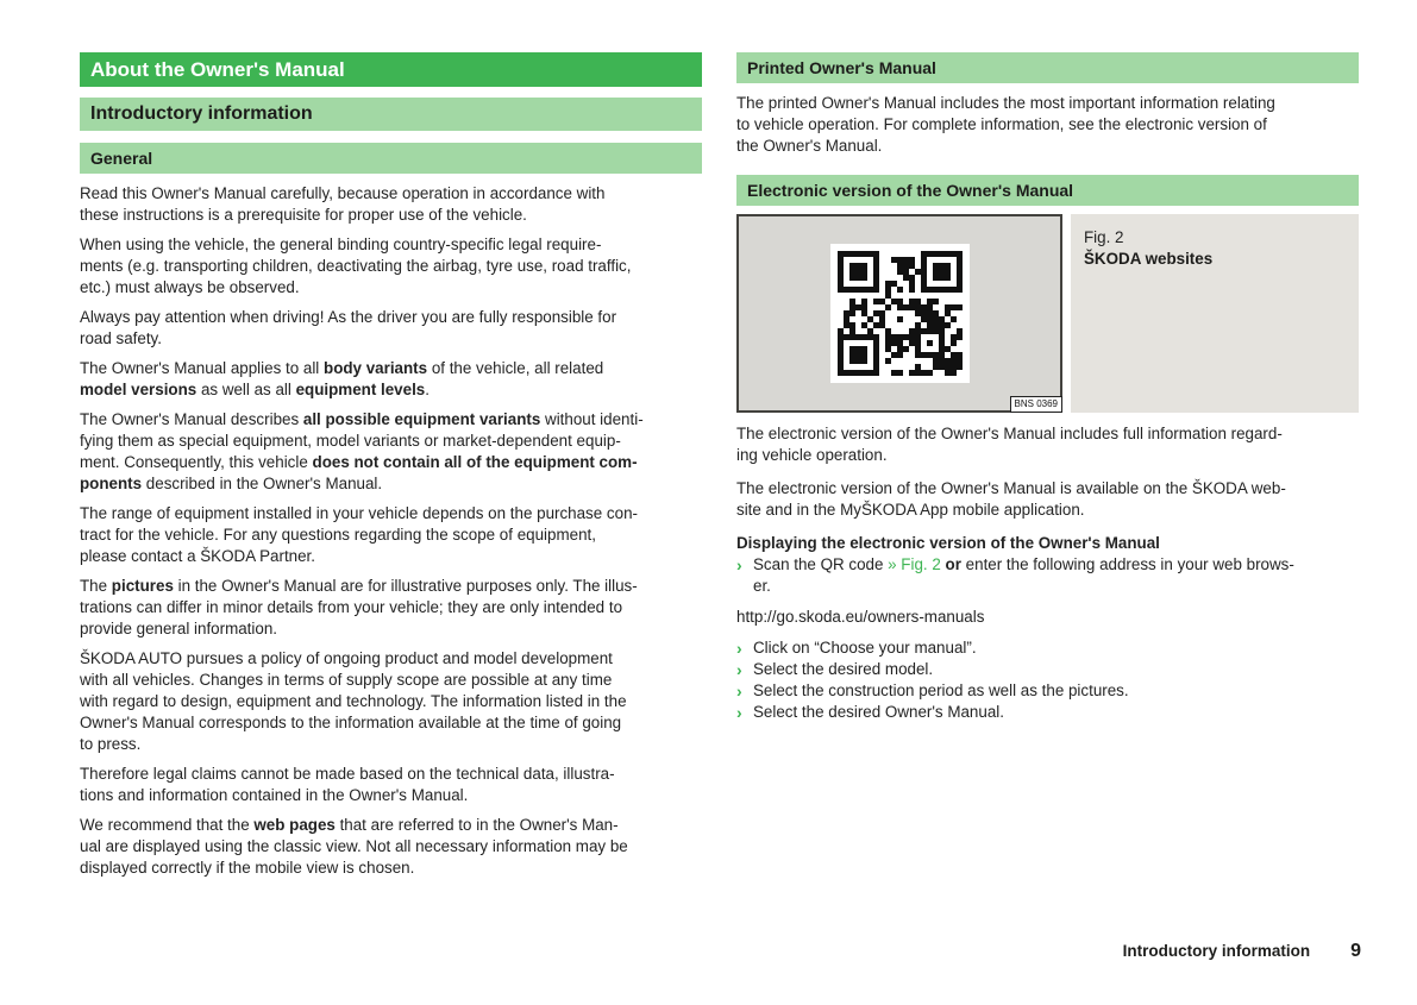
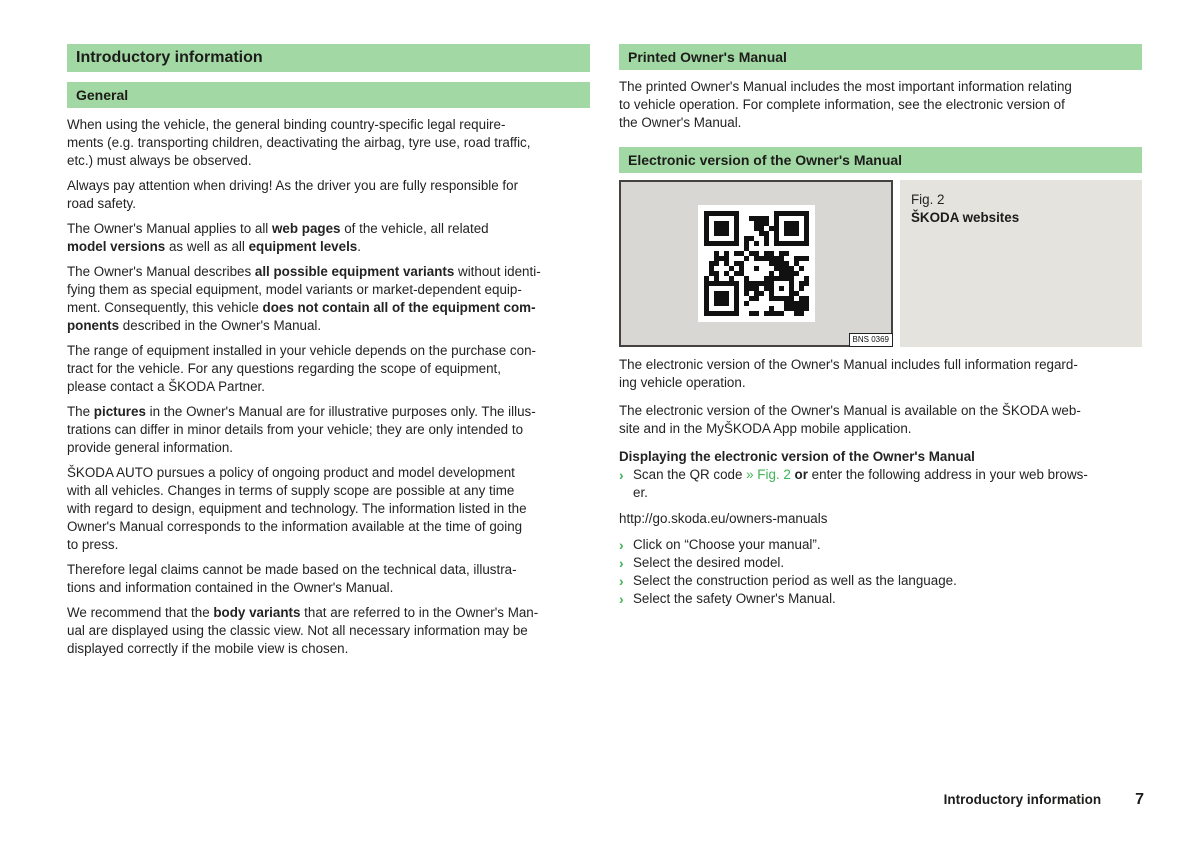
- About the Owner's Manual
  Introductory information
  General
- Read this Owner's Manual carefully, because operation in accordance with
- these instructions is a prerequisite for proper use of the vehicle.
  When using the vehicle, the general binding country-specific legal require-
  ments (e.g. transporting children, deactivating the airbag, tyre use, road traffic,
  etc.) must always be observed.
  Always pay attention when driving! As the driver you are fully responsible for
  road safety.
- The Owner's Manual applies to all body variants of the vehicle, all related
+ The Owner's Manual applies to all web pages of the vehicle, all related
  model versions as well as all equipment levels.
  The Owner's Manual describes all possible equipment variants without identi-
  fying them as special equipment, model variants or market-dependent equip-
  ment. Consequently, this vehicle does not contain all of the equipment com-
  ponents described in the Owner's Manual.
  The range of equipment installed in your vehicle depends on the purchase con-
  tract for the vehicle. For any questions regarding the scope of equipment,
  please contact a ŠKODA Partner.
  The pictures in the Owner's Manual are for illustrative purposes only. The illus-
  trations can differ in minor details from your vehicle; they are only intended to
  provide general information.
  ŠKODA AUTO pursues a policy of ongoing product and model development
  with all vehicles. Changes in terms of supply scope are possible at any time
  with regard to design, equipment and technology. The information listed in the
  Owner's Manual corresponds to the information available at the time of going
  to press.
  Therefore legal claims cannot be made based on the technical data, illustra-
  tions and information contained in the Owner's Manual.
- We recommend that the web pages that are referred to in the Owner's Man-
+ We recommend that the body variants that are referred to in the Owner's Man-
  ual are displayed using the classic view. Not all necessary information may be
  displayed correctly if the mobile view is chosen.
  Printed Owner's Manual
  The printed Owner's Manual includes the most important information relating
  to vehicle operation. For complete information, see the electronic version of
  the Owner's Manual.
  Electronic version of the Owner's Manual
  BNS 0369
  Fig. 2
  ŠKODA websites
  The electronic version of the Owner's Manual includes full information regard-
  ing vehicle operation.
  The electronic version of the Owner's Manual is available on the ŠKODA web-
  site and in the MyŠKODA App mobile application.
  Displaying the electronic version of the Owner's Manual
  ›
  Scan the QR code » Fig. 2 or enter the following address in your web brows-
  er.
  http://go.skoda.eu/owners-manuals
  ›
  Click on “Choose your manual”.
  ›
  Select the desired model.
  ›
- Select the construction period as well as the pictures.
+ Select the construction period as well as the language.
  ›
- Select the desired Owner's Manual.
+ Select the safety Owner's Manual.
  Introductory information
- 9
+ 7
